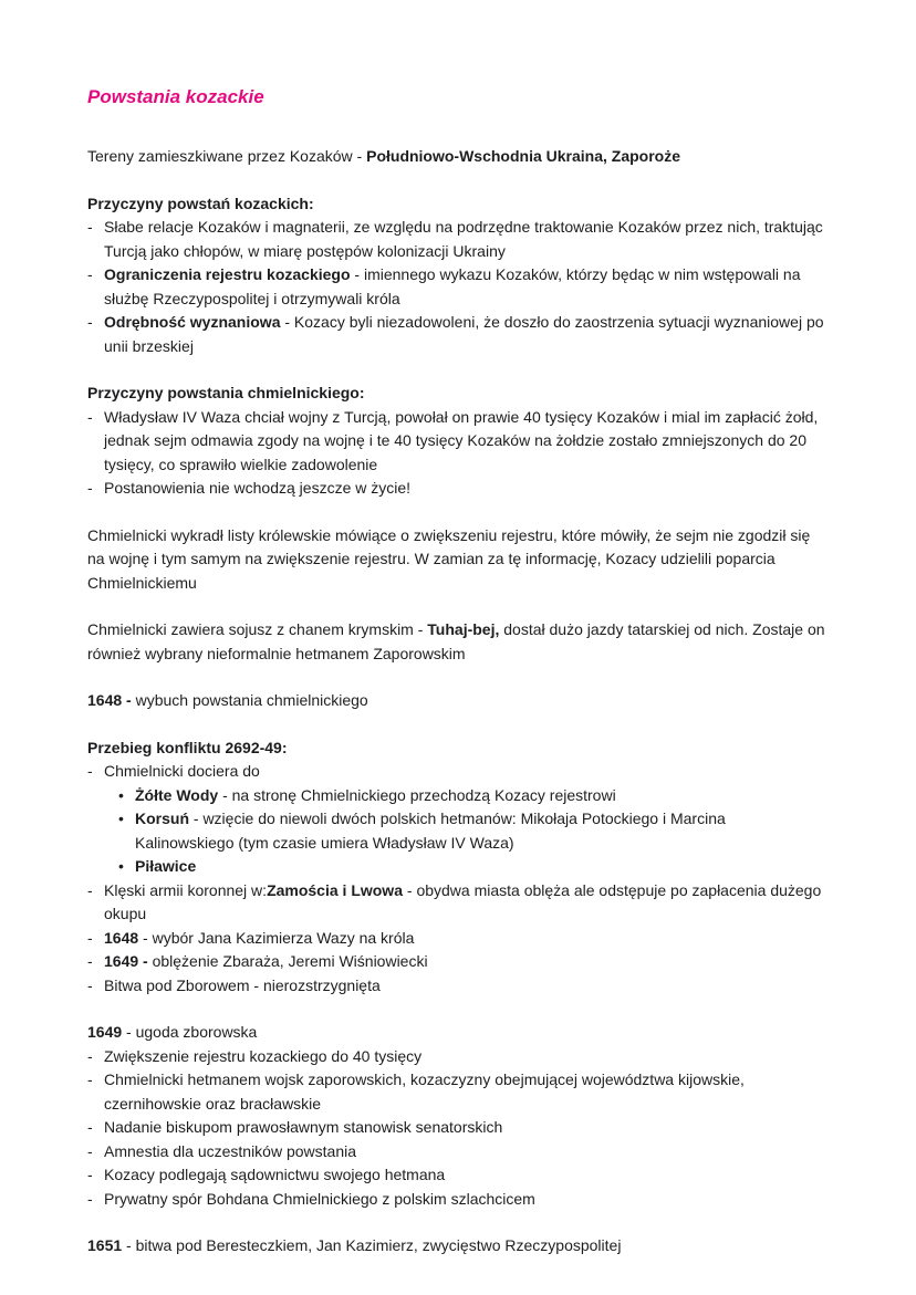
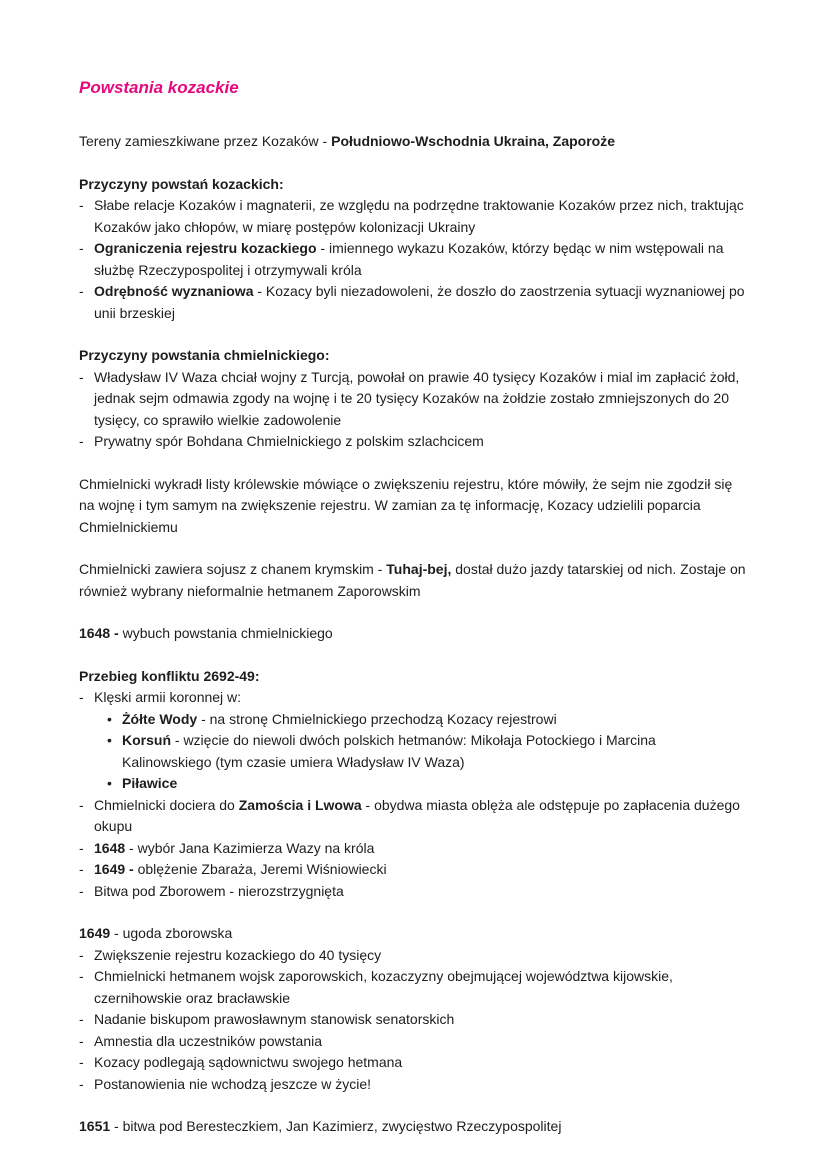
  Powstania kozackie
  Tereny zamieszkiwane przez Kozaków - Południowo-Wschodnia Ukraina, Zaporoże
  Przyczyny powstań kozackich:
  -
- Słabe relacje Kozaków i magnaterii, ze względu na podrzędne traktowanie Kozaków przez nich, traktując Turcją jako chłopów, w miarę postępów kolonizacji Ukrainy
+ Słabe relacje Kozaków i magnaterii, ze względu na podrzędne traktowanie Kozaków przez nich, traktując Kozaków jako chłopów, w miarę postępów kolonizacji Ukrainy
  -
  Ograniczenia rejestru kozackiego - imiennego wykazu Kozaków, którzy będąc w nim wstępowali na służbę Rzeczypospolitej i otrzymywali króla
  -
  Odrębność wyznaniowa - Kozacy byli niezadowoleni, że doszło do zaostrzenia sytuacji wyznaniowej po unii brzeskiej
  Przyczyny powstania chmielnickiego:
  -
- Władysław IV Waza chciał wojny z Turcją, powołał on prawie 40 tysięcy Kozaków i mial im zapłacić żołd, jednak sejm odmawia zgody na wojnę i te 40 tysięcy Kozaków na żołdzie zostało zmniejszonych do 20 tysięcy, co sprawiło wielkie zadowolenie
+ Władysław IV Waza chciał wojny z Turcją, powołał on prawie 40 tysięcy Kozaków i mial im zapłacić żołd, jednak sejm odmawia zgody na wojnę i te 20 tysięcy Kozaków na żołdzie zostało zmniejszonych do 20 tysięcy, co sprawiło wielkie zadowolenie
  -
- Postanowienia nie wchodzą jeszcze w życie!
+ Prywatny spór Bohdana Chmielnickiego z polskim szlachcicem
  Chmielnicki wykradł listy królewskie mówiące o zwiększeniu rejestru, które mówiły, że sejm nie zgodził się na wojnę i tym samym na zwiększenie rejestru. W zamian za tę informację, Kozacy udzielili poparcia Chmielnickiemu
  Chmielnicki zawiera sojusz z chanem krymskim - Tuhaj-bej, dostał dużo jazdy tatarskiej od nich. Zostaje on również wybrany nieformalnie hetmanem Zaporowskim
  1648 - wybuch powstania chmielnickiego
  Przebieg konfliktu 2692-49:
  -
- Chmielnicki dociera do
+ Klęski armii koronnej w:
  •
  Żółte Wody - na stronę Chmielnickiego przechodzą Kozacy rejestrowi
  •
  Korsuń - wzięcie do niewoli dwóch polskich hetmanów: Mikołaja Potockiego i Marcina Kalinowskiego (tym czasie umiera Władysław IV Waza)
  •
  Piławice
  -
- Klęski armii koronnej w:Zamościa i Lwowa - obydwa miasta oblęża ale odstępuje po zapłacenia dużego okupu
+ Chmielnicki dociera do Zamościa i Lwowa - obydwa miasta oblęża ale odstępuje po zapłacenia dużego okupu
  -
  1648 - wybór Jana Kazimierza Wazy na króla
  -
  1649 - oblężenie Zbaraża, Jeremi Wiśniowiecki
  -
  Bitwa pod Zborowem - nierozstrzygnięta
  1649 - ugoda zborowska
  -
  Zwiększenie rejestru kozackiego do 40 tysięcy
  -
  Chmielnicki hetmanem wojsk zaporowskich, kozaczyzny obejmującej województwa kijowskie, czernihowskie oraz bracławskie
  -
  Nadanie biskupom prawosławnym stanowisk senatorskich
  -
  Amnestia dla uczestników powstania
  -
  Kozacy podlegają sądownictwu swojego hetmana
  -
- Prywatny spór Bohdana Chmielnickiego z polskim szlachcicem
+ Postanowienia nie wchodzą jeszcze w życie!
  1651 - bitwa pod Beresteczkiem, Jan Kazimierz, zwycięstwo Rzeczypospolitej
